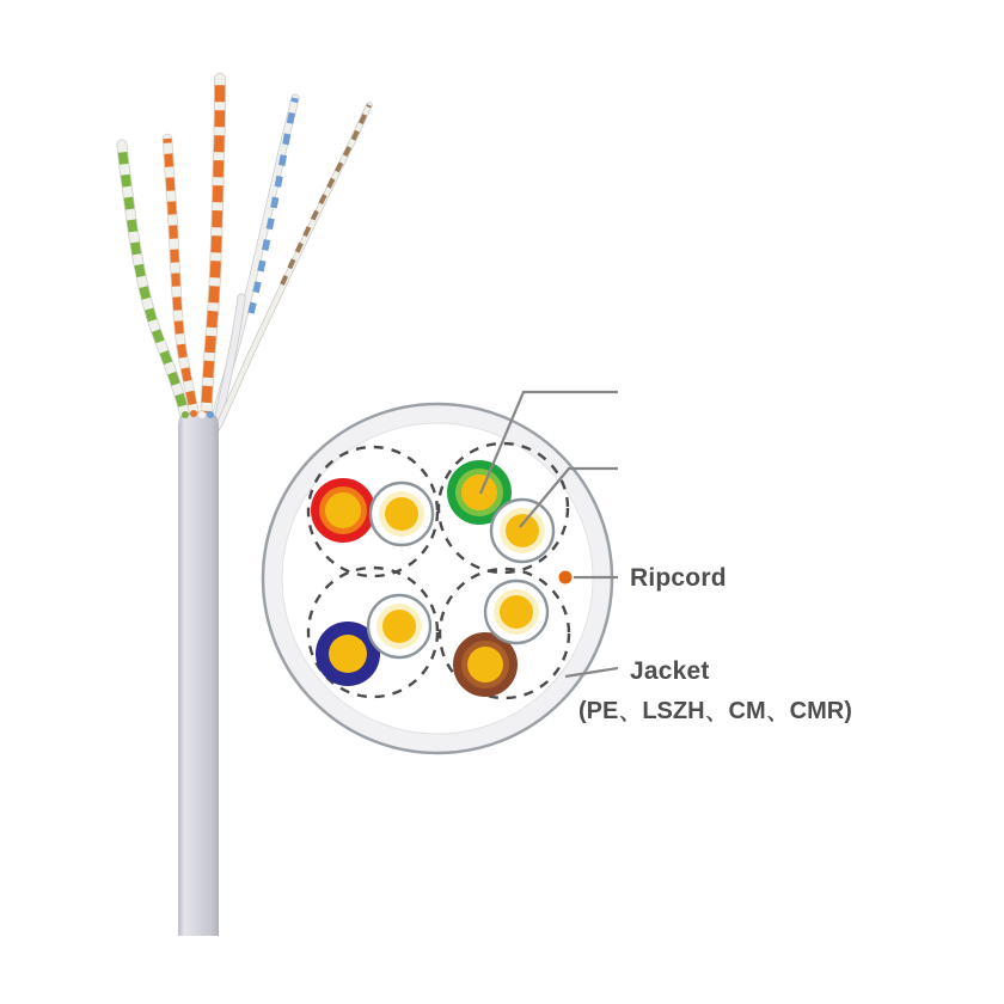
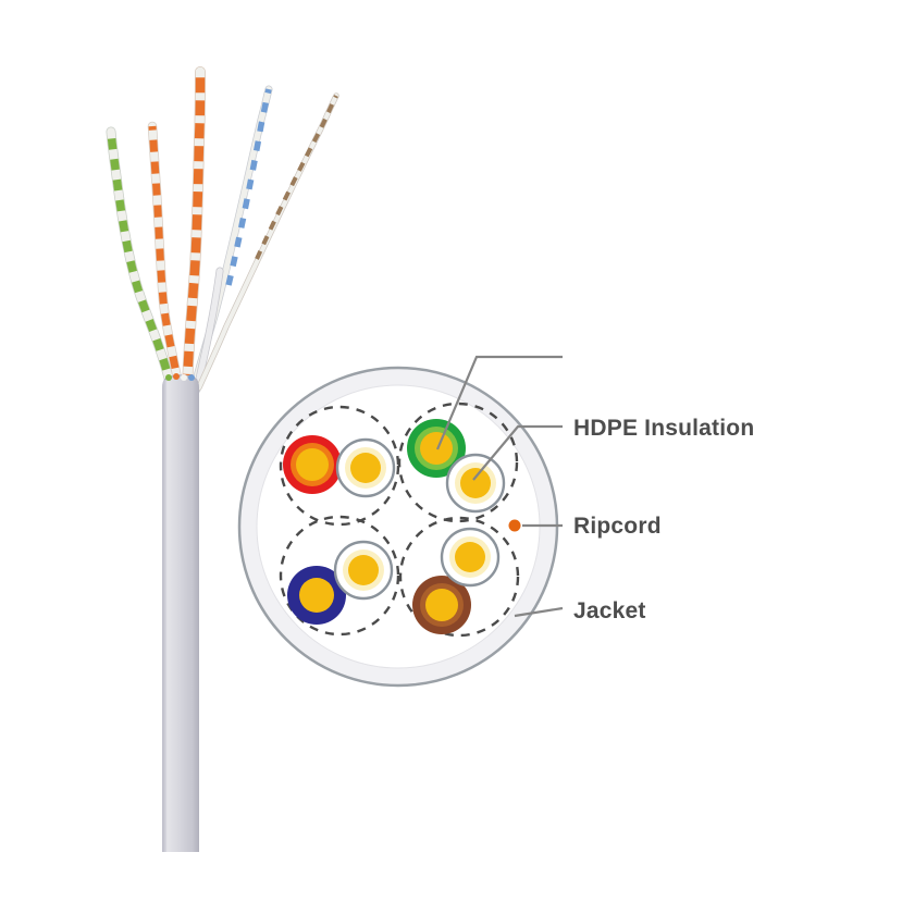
+ HDPE Insulation
  Ripcord
  Jacket
- (PE、LSZH、CM、CMR)
